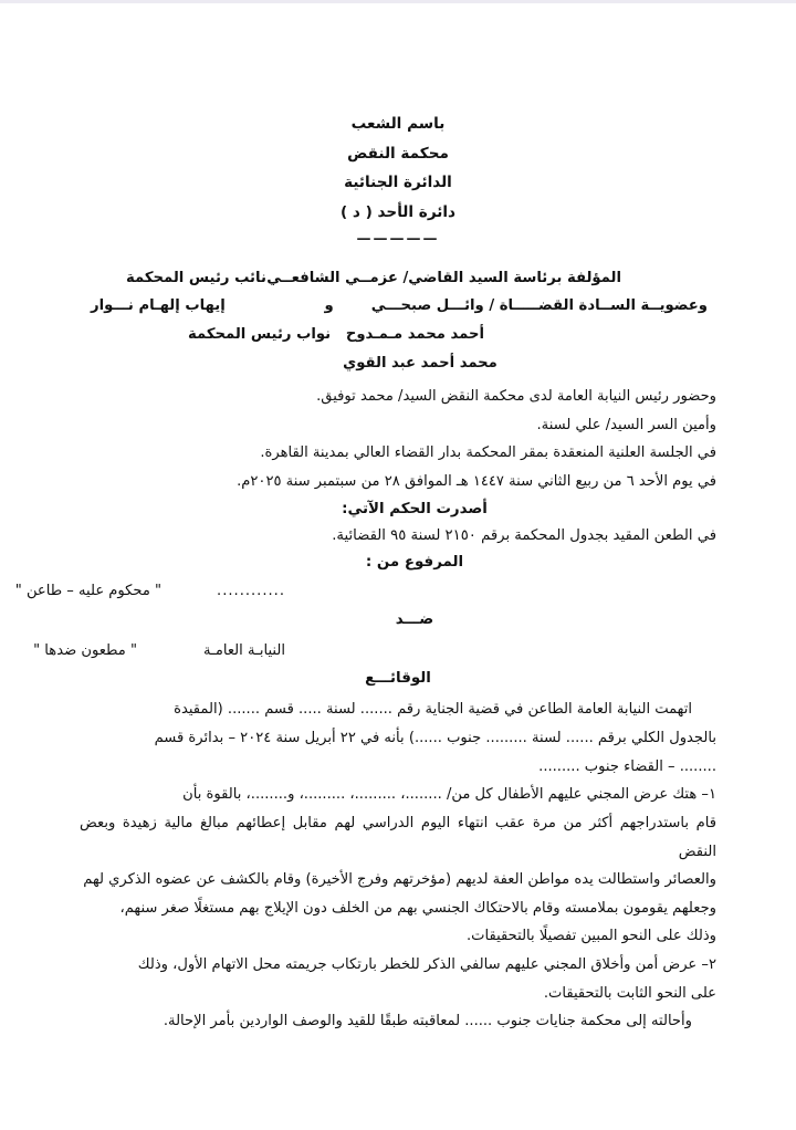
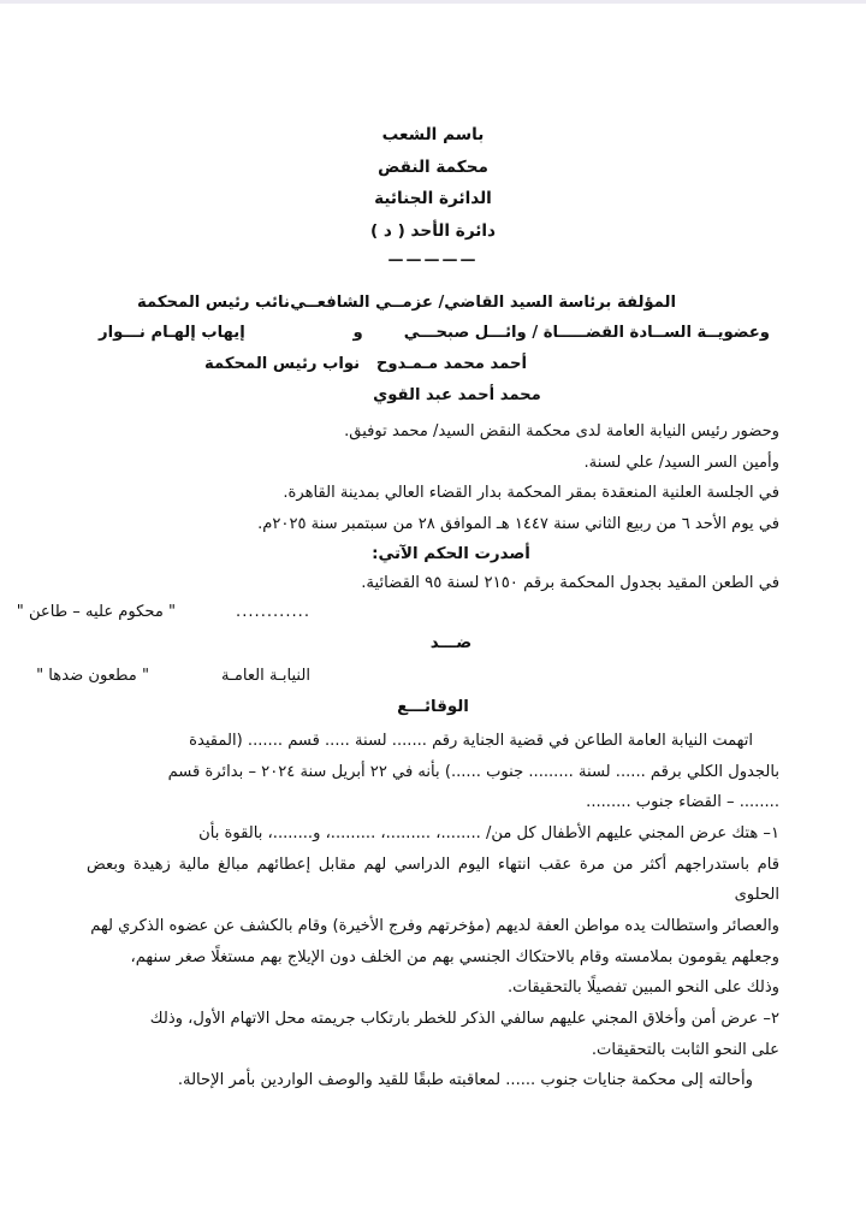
  باسم الشعب
  محكمة النقض
  الدائرة الجنائية
  دائرة الأحد ( د )
  —————
  المؤلفة برئاسة السيد القاضي/ عزمــي الشافعــي
  نائب رئيس المحكمة
  وعضويــة الســادة القضـــــاة / وائـــل صبحـــي
  و
  إيهاب إلهـام نـــوار
  أحمد محمد مـمـدوح
  نواب رئيس المحكمة
  محمد أحمد عبد القوي
  وحضور رئيس النيابة العامة لدى محكمة النقض السيد/ محمد توفيق.
  وأمين السر السيد/ علي لسنة.
  في الجلسة العلنية المنعقدة بمقر المحكمة بدار القضاء العالي بمدينة القاهرة.
  في يوم الأحد ٦ من ربيع الثاني سنة ١٤٤٧ هـ الموافق ٢٨ من سبتمبر سنة ٢٠٢٥م.
  أصدرت الحكم الآتي:
  في الطعن المقيد بجدول المحكمة برقم ٢١٥٠ لسنة ٩٥ القضائية.
- المرفوع من :
  ............
  " محكوم عليه – طاعن "
  ضـــد
  النيابـة العامـة
  " مطعون ضدها "
  الوقائـــع
  اتهمت النيابة العامة الطاعن في قضية الجناية رقم ....... لسنة ..... قسم ....... (المقيدة
  بالجدول الكلي برقم ...... لسنة ......... جنوب ......) بأنه في ٢٢ أبريل سنة ٢٠٢٤ – بدائرة قسم
  ........ – القضاء جنوب .........
  ١– هتك عرض المجني عليهم الأطفال كل من/ ........، .........، .........، و........، بالقوة بأن
- قام باستدراجهم أكثر من مرة عقب انتهاء اليوم الدراسي لهم مقابل إعطائهم مبالغ مالية زهيدة وبعض النقض
+ قام باستدراجهم أكثر من مرة عقب انتهاء اليوم الدراسي لهم مقابل إعطائهم مبالغ مالية زهيدة وبعض الحلوى
  والعصائر واستطالت يده مواطن العفة لديهم (مؤخرتهم وفرج الأخيرة) وقام بالكشف عن عضوه الذكري لهم
  وجعلهم يقومون بملامسته وقام بالاحتكاك الجنسي بهم من الخلف دون الإيلاج بهم مستغلًا صغر سنهم،
  وذلك على النحو المبين تفصيلًا بالتحقيقات.
  ٢– عرض أمن وأخلاق المجني عليهم سالفي الذكر للخطر بارتكاب جريمته محل الاتهام الأول، وذلك
  على النحو الثابت بالتحقيقات.
  وأحالته إلى محكمة جنايات جنوب ...... لمعاقبته طبقًا للقيد والوصف الواردين بأمر الإحالة.
